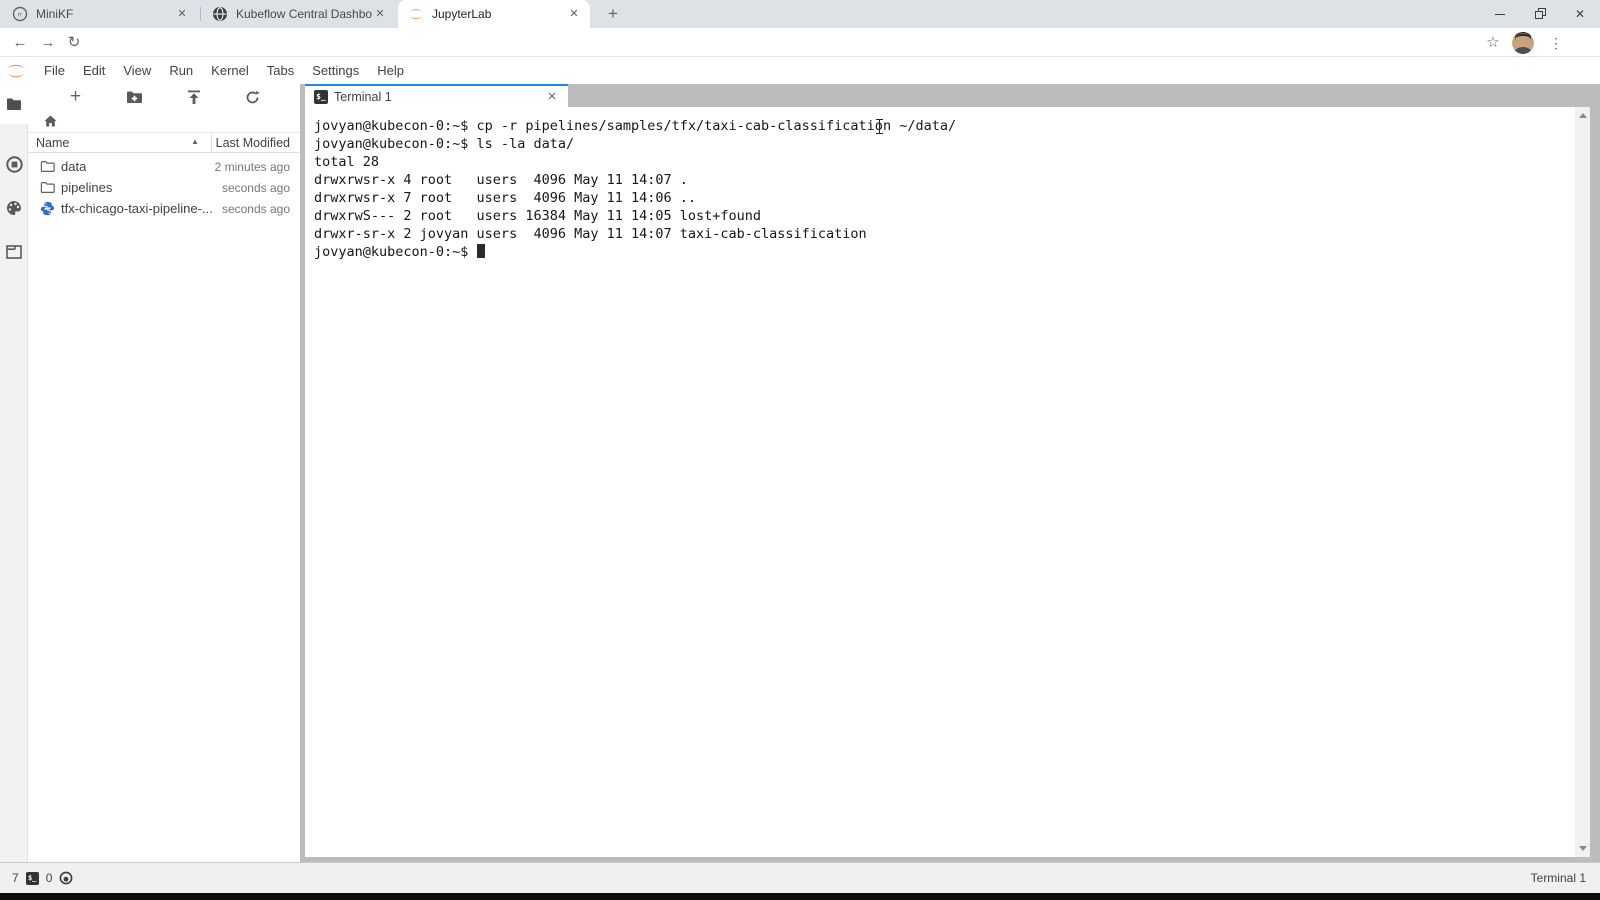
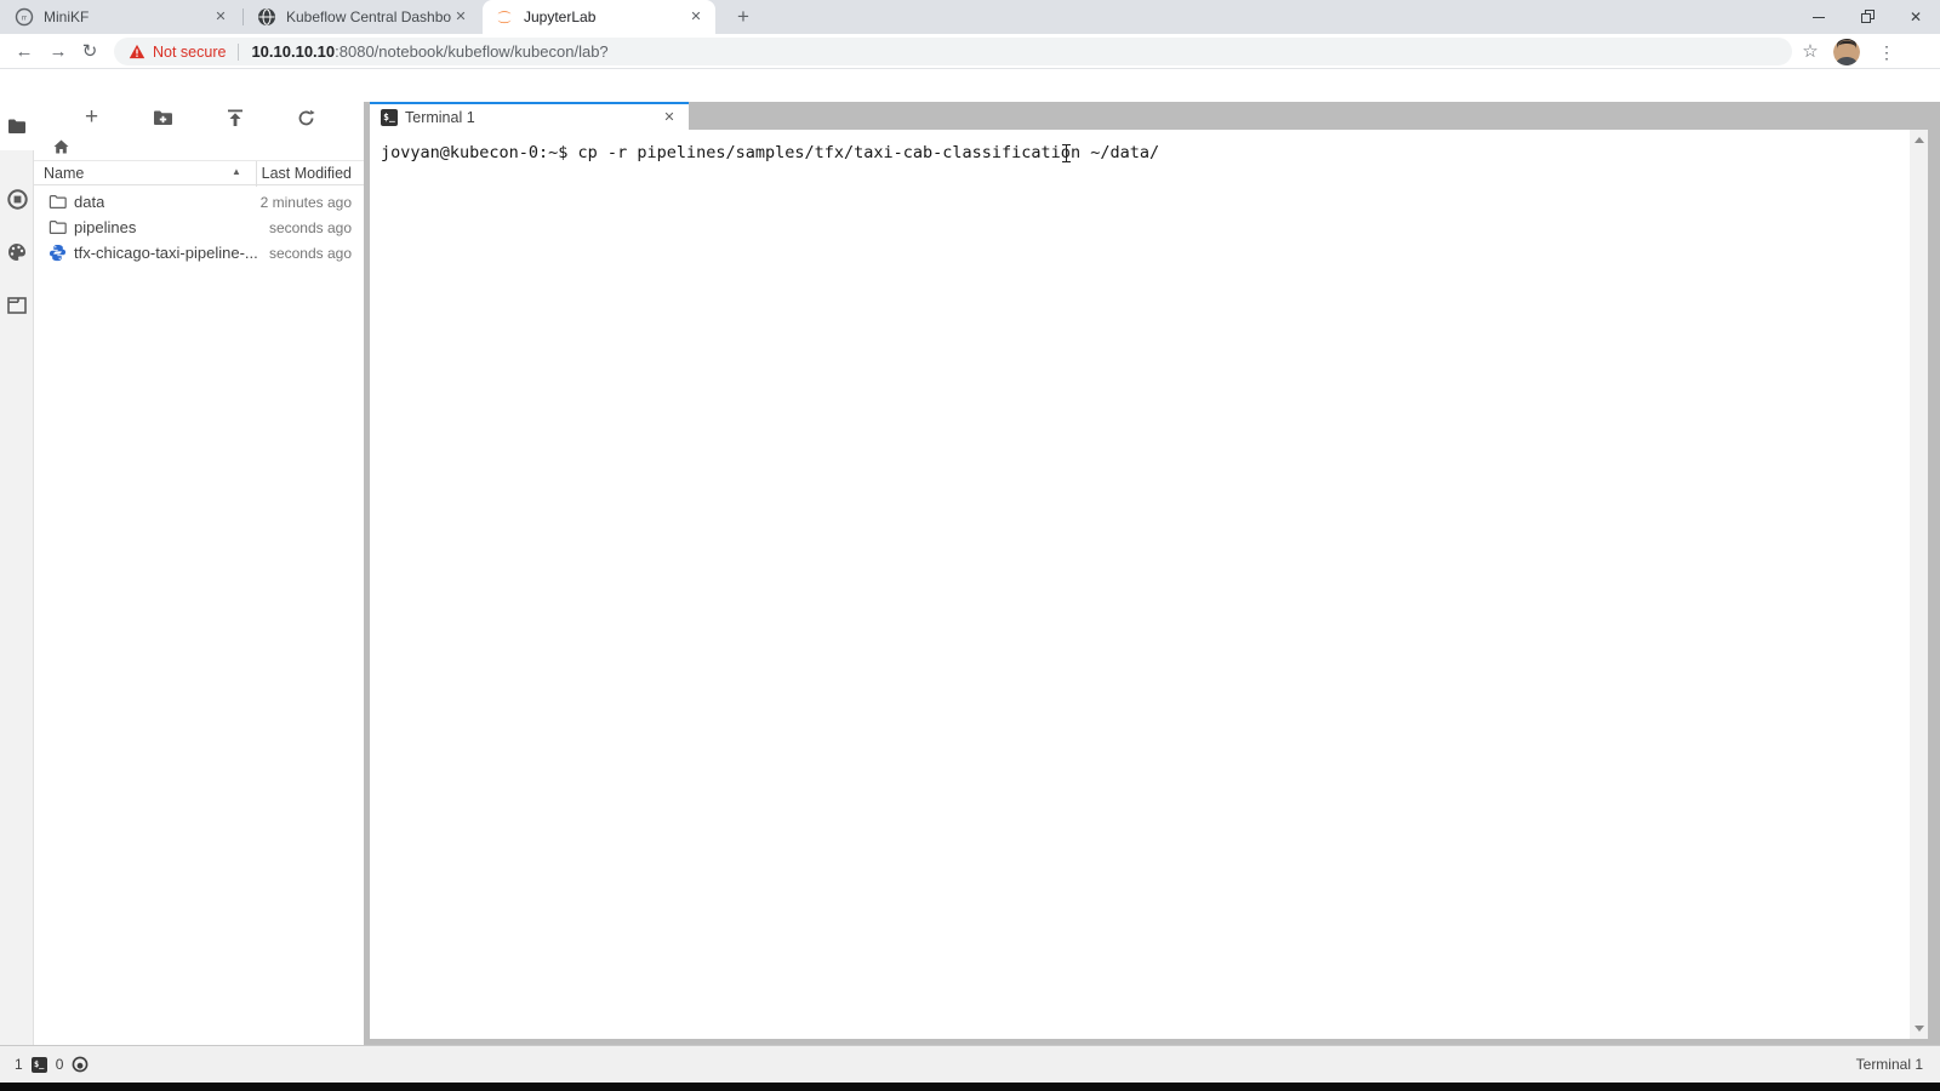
  MiniKF
  ✕
  Kubeflow Central Dashbo
  ✕
  JupyterLab
  ✕
  +
  ✕
  ←
  →
  ↻
+ Not secure
+ 10.10.10.10:8080/notebook/kubeflow/kubecon/lab?
  ☆
  ⋮
- File
- Edit
- View
- Run
- Kernel
- Tabs
- Settings
- Help
  +
  Name
  ▲
  Last Modified
  data
  2 minutes ago
  pipelines
  seconds ago
  tfx-chicago-taxi-pipeline-...
  seconds ago
  $_
  Terminal 1
  ✕
  jovyan@kubecon-0:~$ cp -r pipelines/samples/tfx/taxi-cab-classificatin ~/data/
- jovyan@kubecon-0:~$ ls -la data/
- total 28
- drwxrwsr-x 4 root users 4096 May 11 14:07 .
- drwxrwsr-x 7 root users 4096 May 11 14:06 ..
- drwxrwS--- 2 root users 16384 May 11 14:05 lost+found
- drwxr-sr-x 2 jovyan users 4096 May 11 14:07 taxi-cab-classification
- jovyan@kubecon-0:~$
- 7
+ 1
  $_
  0
  Terminal 1
